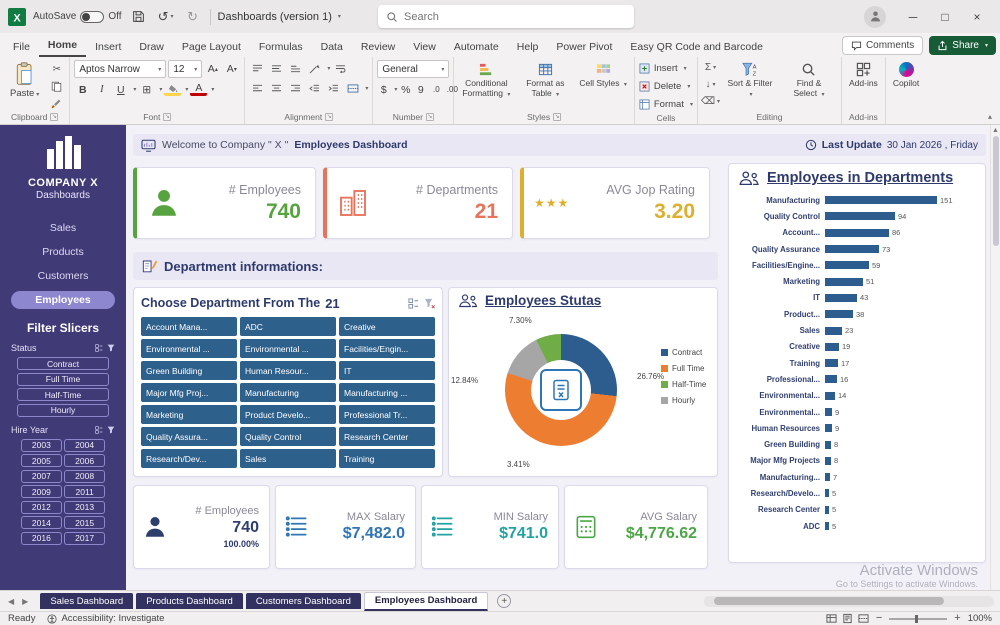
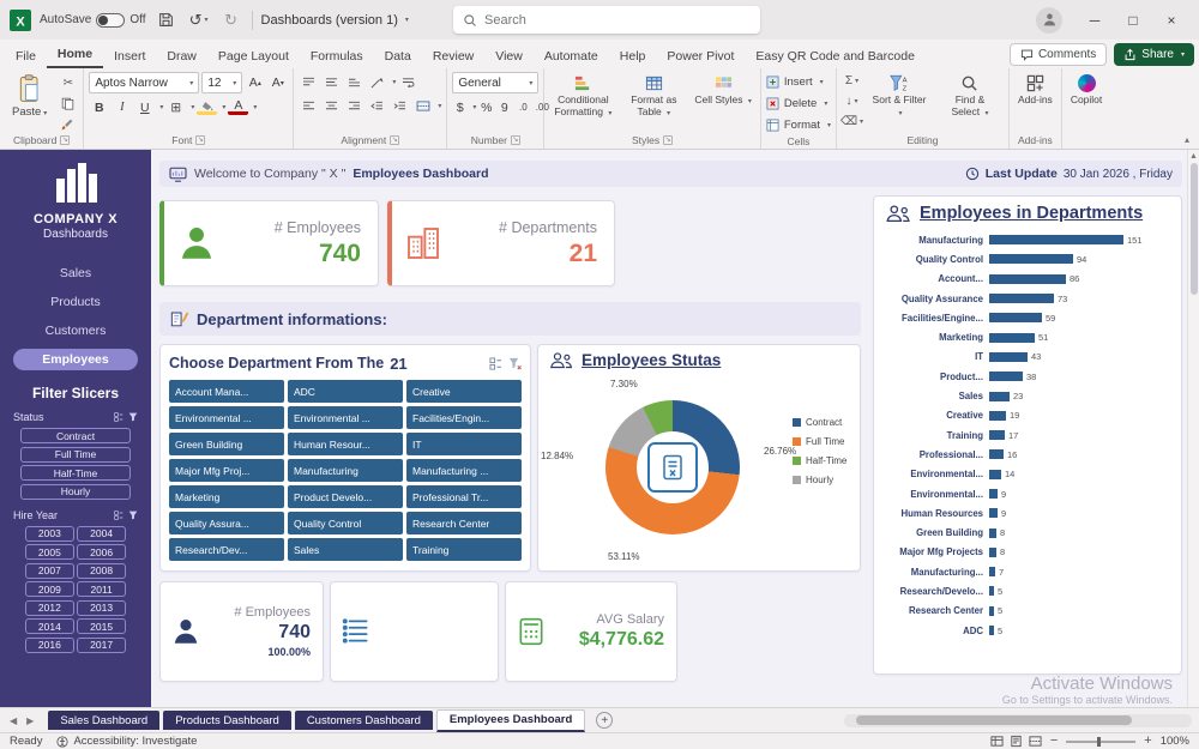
  X
  AutoSave
  Off
  ↺
  ↻
  Dashboards (version 1)
  Search
  ─
  □
  ×
  File
  Home
  Insert
  Draw
  Page Layout
  Formulas
  Data
  Review
  View
  Automate
  Help
  Power Pivot
  Easy QR Code and Barcode
  Comments
  Share
  Paste
  ✂
  Clipboard
  Aptos Narrow
  12
  A
  A
  B
  I
  U
  ⊞
  A
  Font
  Alignment
  General
  $
  %
  9
  .0
  .00
  Number
  Conditional Formatting
  Format as Table
  Cell Styles
  Styles
  Insert
  Delete
  Format
  Cells
  Σ
  ↓
  ⌫
  Sort & Filter
  Find & Select
  Editing
  Add-ins
  Add-ins
  Copilot
  ▴
  COMPANY X
  Dashboards
  Sales
  Products
  Customers
  Employees
  Filter Slicers
  Status
  Contract
  Full Time
  Half-Time
  Hourly
  Hire Year
  2003
  2004
  2005
  2006
  2007
  2008
  2009
  2011
  2012
  2013
  2014
  2015
  2016
  2017
  Welcome to Company " X "
  Employees Dashboard
  Last Update
  30 Jan 2026 , Friday
  # Employees
  740
  # Departments
  21
- ★★★
- AVG Jop Rating
- 3.20
  Department informations:
  Choose Department From The
  21
  Account Mana...
  ADC
  Creative
  Environmental ...
  Environmental ...
  Facilities/Engin...
  Green Building
  Human Resour...
  IT
  Major Mfg Proj...
  Manufacturing
  Manufacturing ...
  Marketing
  Product Develo...
  Professional Tr...
  Quality Assura...
  Quality Control
  Research Center
  Research/Dev...
  Sales
  Training
  Employees Stutas
  7.30%
  26.76%
- 3.41%
+ 53.11%
  12.84%
  Contract
  Full Time
  Half-Time
  Hourly
  Employees in Departments
  Manufacturing
  151
  Quality Control
  94
  Account...
  86
  Quality Assurance
  73
  Facilities/Engine...
  59
  Marketing
  51
  IT
  43
  Product...
  38
  Sales
  23
  Creative
  19
  Training
  17
  Professional...
  16
  Environmental...
  14
  Environmental...
  9
  Human Resources
  9
  Green Building
  8
  Major Mfg Projects
  8
  Manufacturing...
  7
  Research/Develo...
  5
  Research Center
  5
  ADC
  5
  # Employees
  740
  100.00%
- MAX Salary
- $7,482.0
- MIN Salary
- $741.0
  AVG Salary
  $4,776.62
  Activate Windows
  Go to Settings to activate Windows.
  ◀
  ▶
  Sales Dashboard
  Products Dashboard
  Customers Dashboard
  Employees Dashboard
  +
  Ready
  Accessibility: Investigate
  −
  +
  100%
